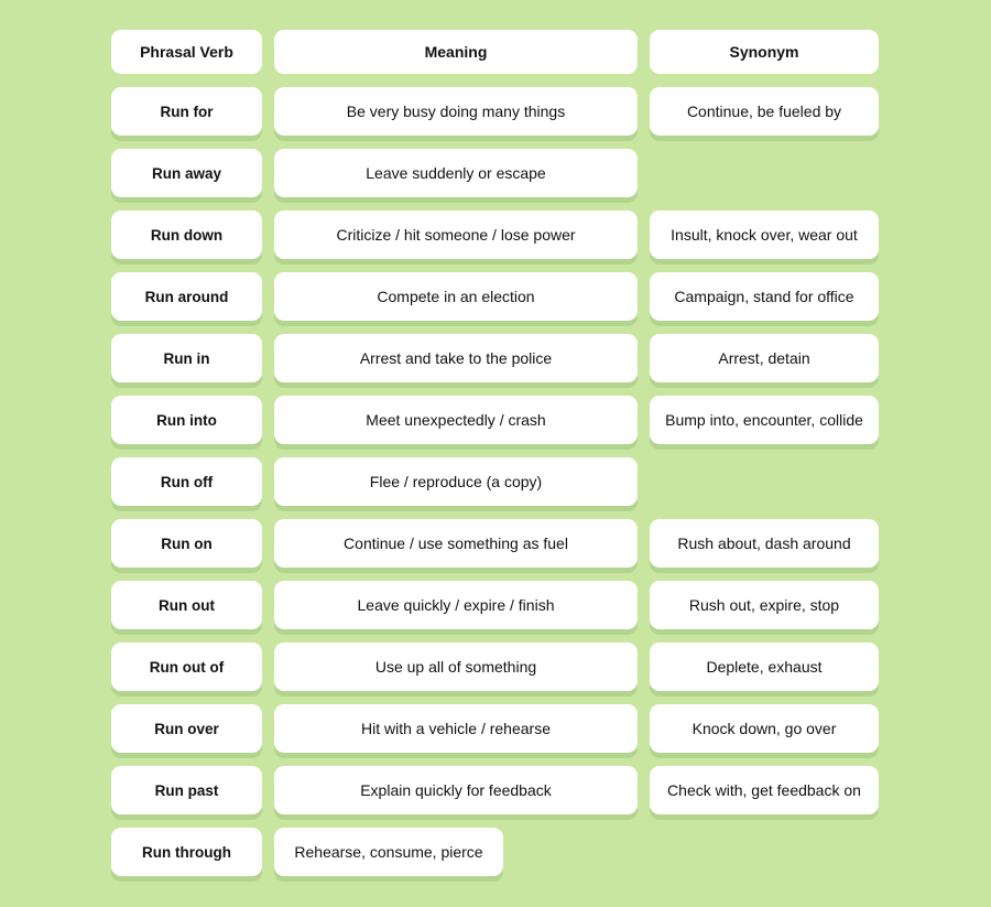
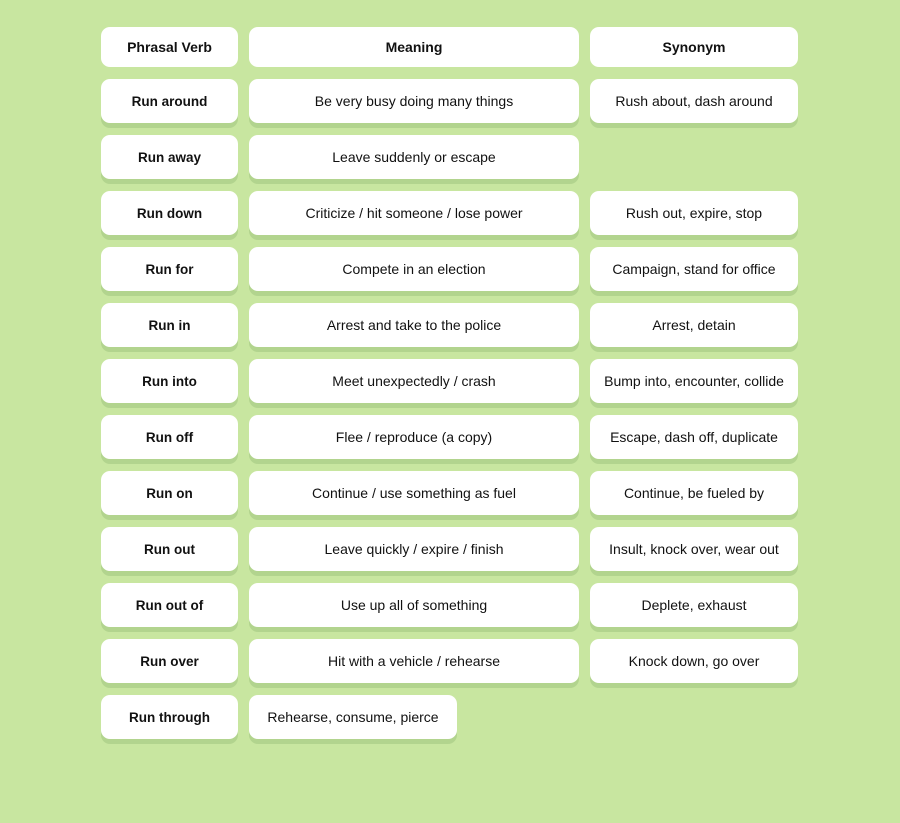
  Phrasal Verb
  Meaning
  Synonym
- Run for
+ Run around
  Be very busy doing many things
- Continue, be fueled by
+ Rush about, dash around
  Run away
  Leave suddenly or escape
  Run down
  Criticize / hit someone / lose power
- Insult, knock over, wear out
+ Rush out, expire, stop
- Run around
+ Run for
  Compete in an election
  Campaign, stand for office
  Run in
  Arrest and take to the police
  Arrest, detain
  Run into
  Meet unexpectedly / crash
  Bump into, encounter, collide
  Run off
  Flee / reproduce (a copy)
+ Escape, dash off, duplicate
  Run on
  Continue / use something as fuel
- Rush about, dash around
+ Continue, be fueled by
  Run out
  Leave quickly / expire / finish
- Rush out, expire, stop
+ Insult, knock over, wear out
  Run out of
  Use up all of something
  Deplete, exhaust
  Run over
  Hit with a vehicle / rehearse
  Knock down, go over
- Run past
- Explain quickly for feedback
- Check with, get feedback on
  Run through
  Rehearse, consume, pierce
